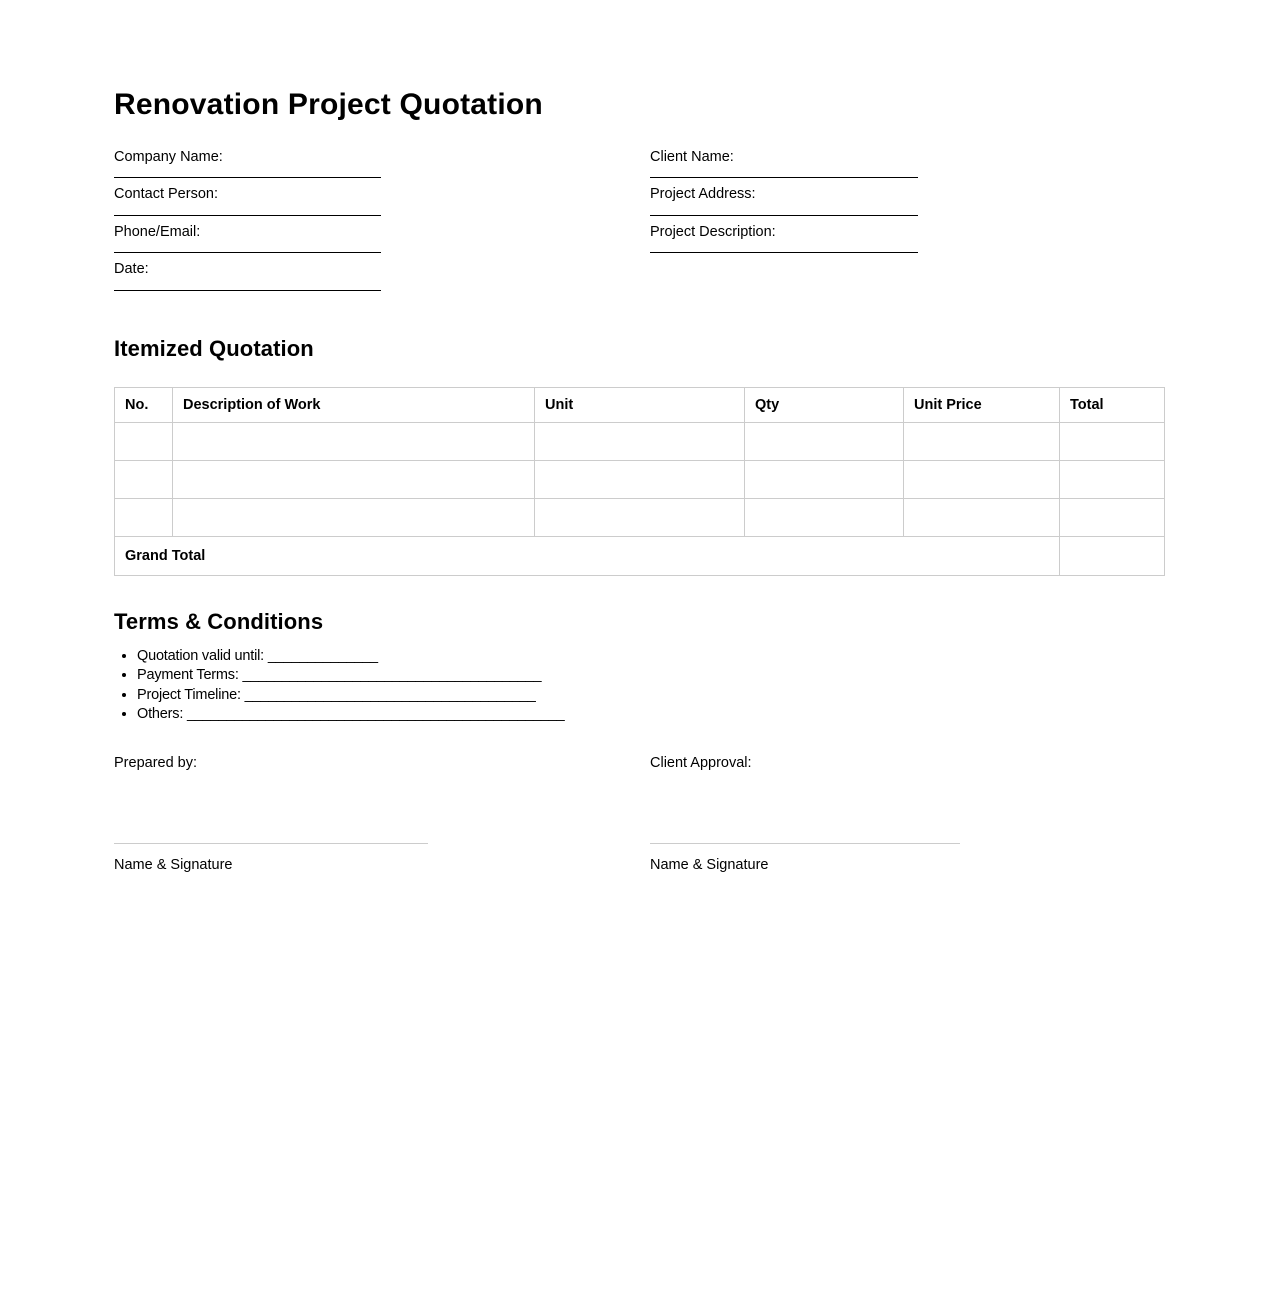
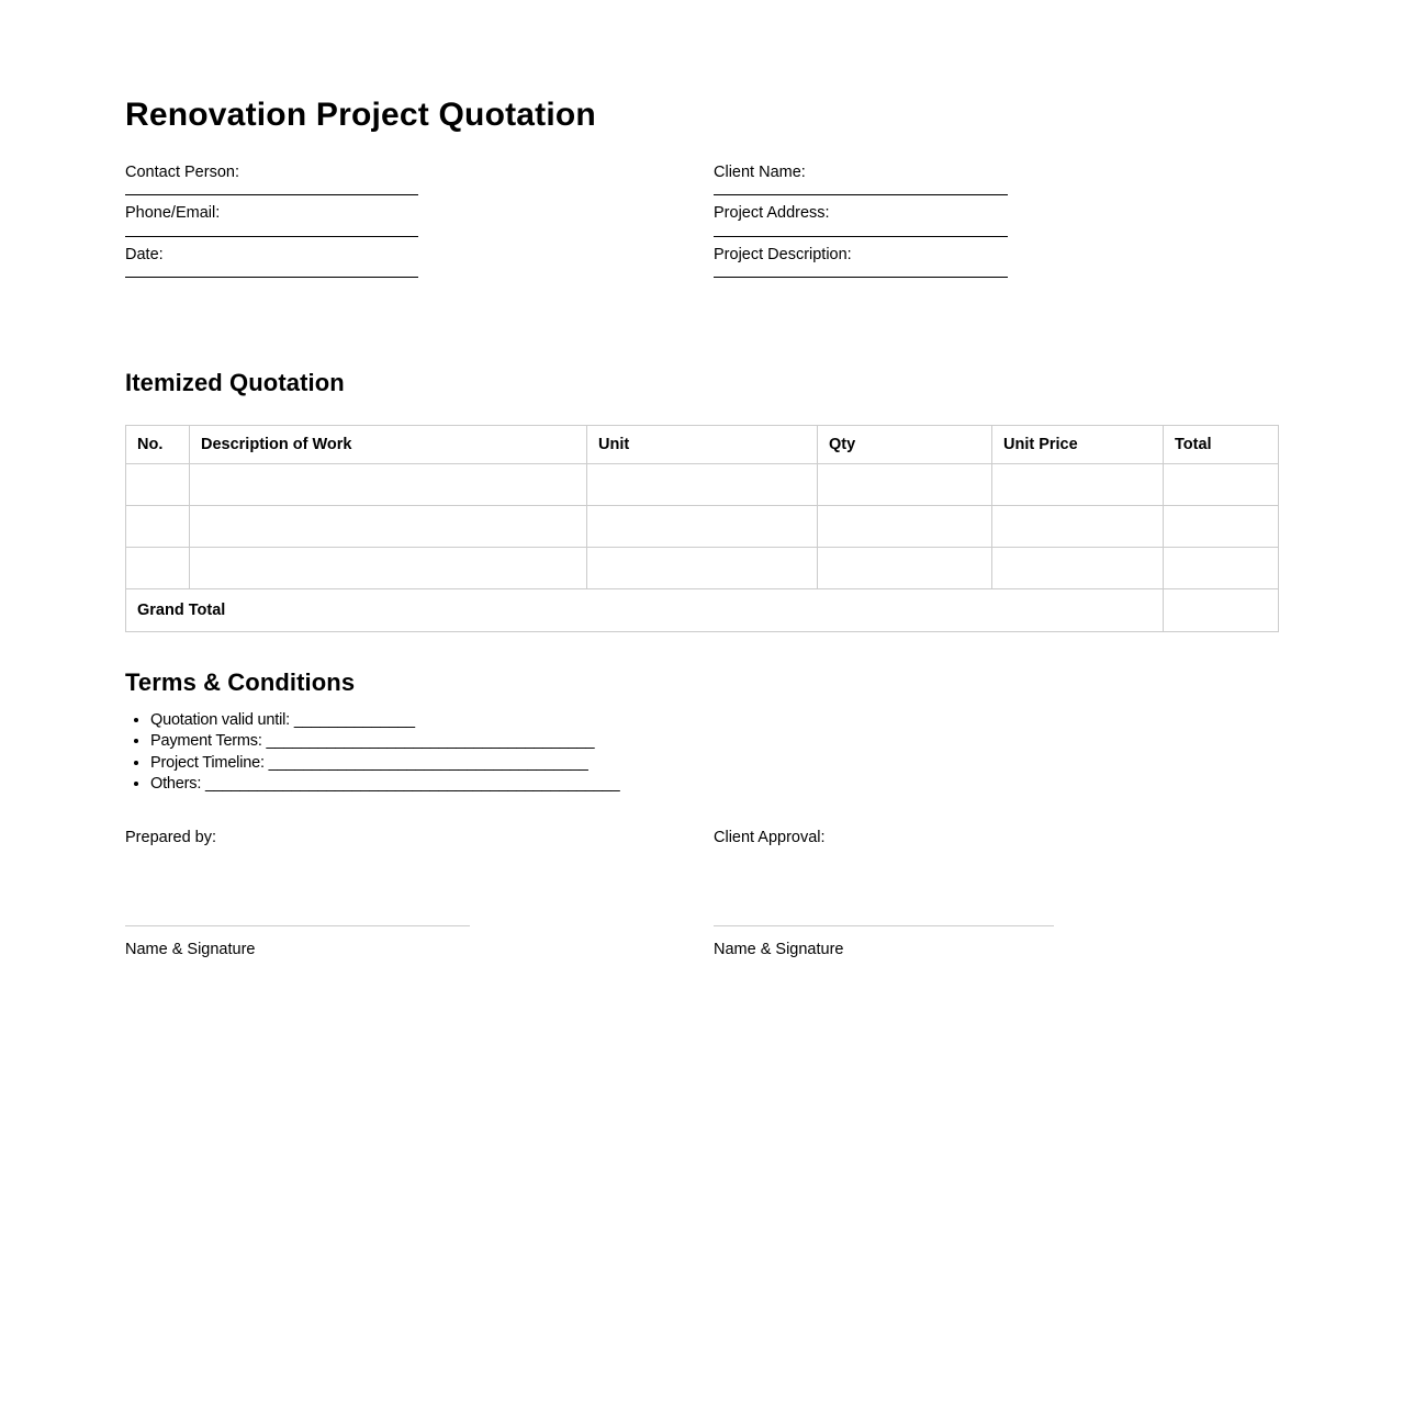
  Renovation Project Quotation
- Company Name:
  Contact Person:
  Phone/Email:
  Date:
  Client Name:
  Project Address:
  Project Description:
  Itemized Quotation
  No.	Description of Work	Unit	Qty	Unit Price	Total
  Grand Total
  Terms & Conditions
  Quotation valid until: ______________
  Payment Terms: ______________________________________
  Project Timeline: _____________________________________
  Others: ________________________________________________
  Prepared by:
  Name & Signature
  Client Approval:
  Name & Signature
